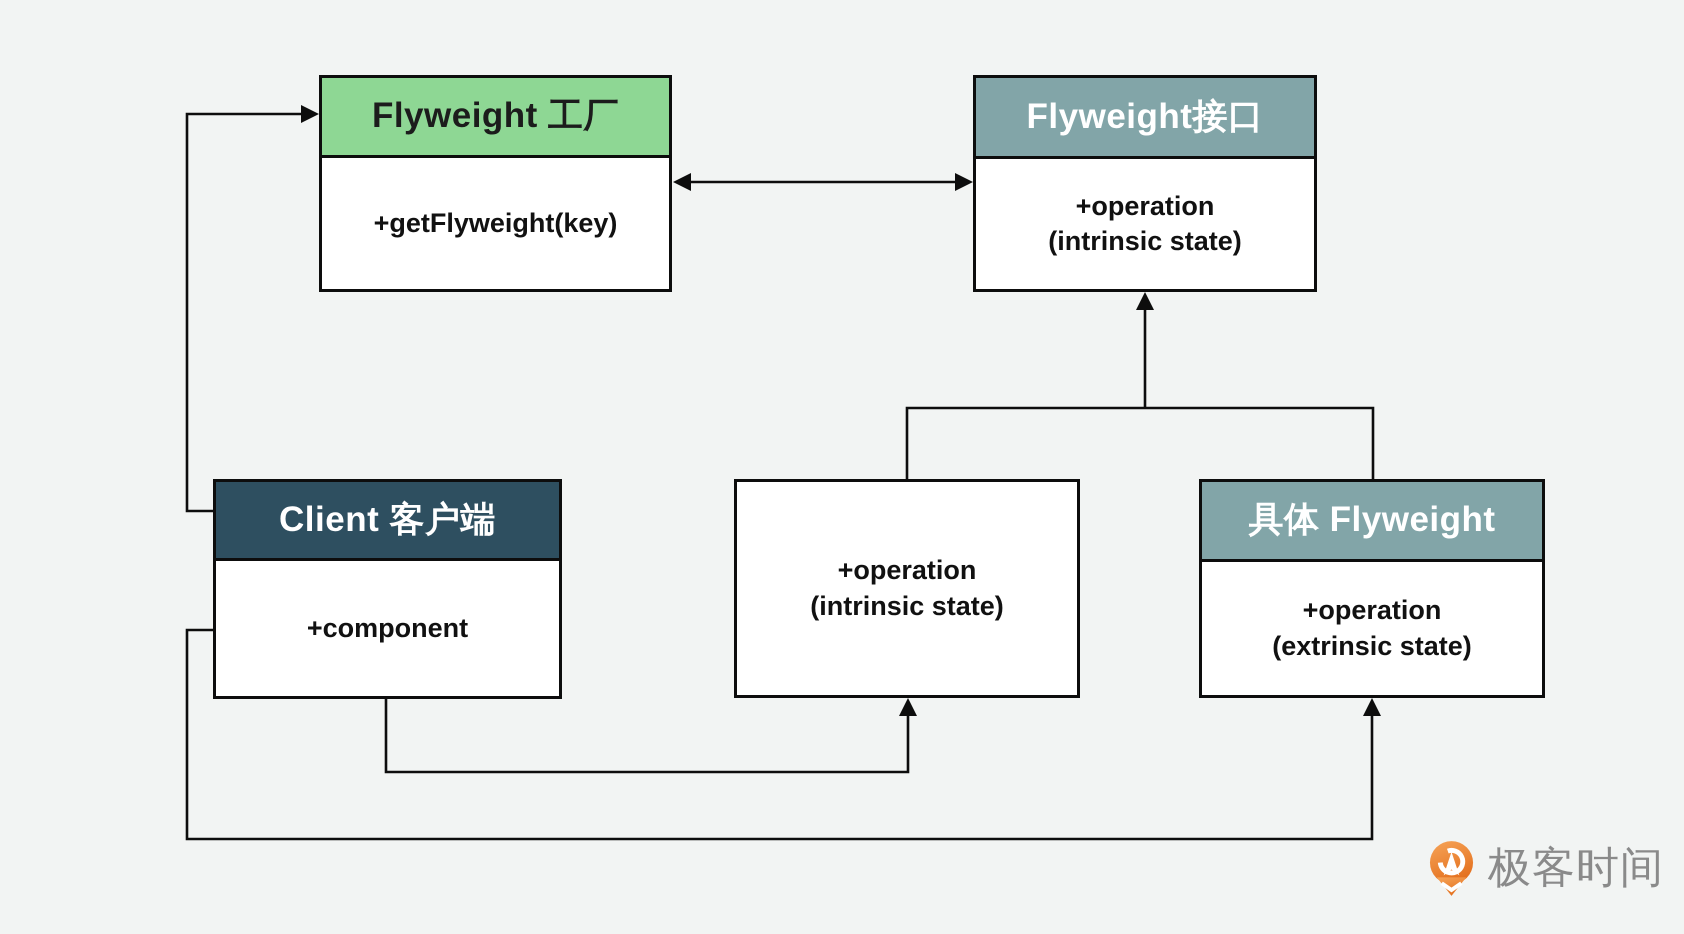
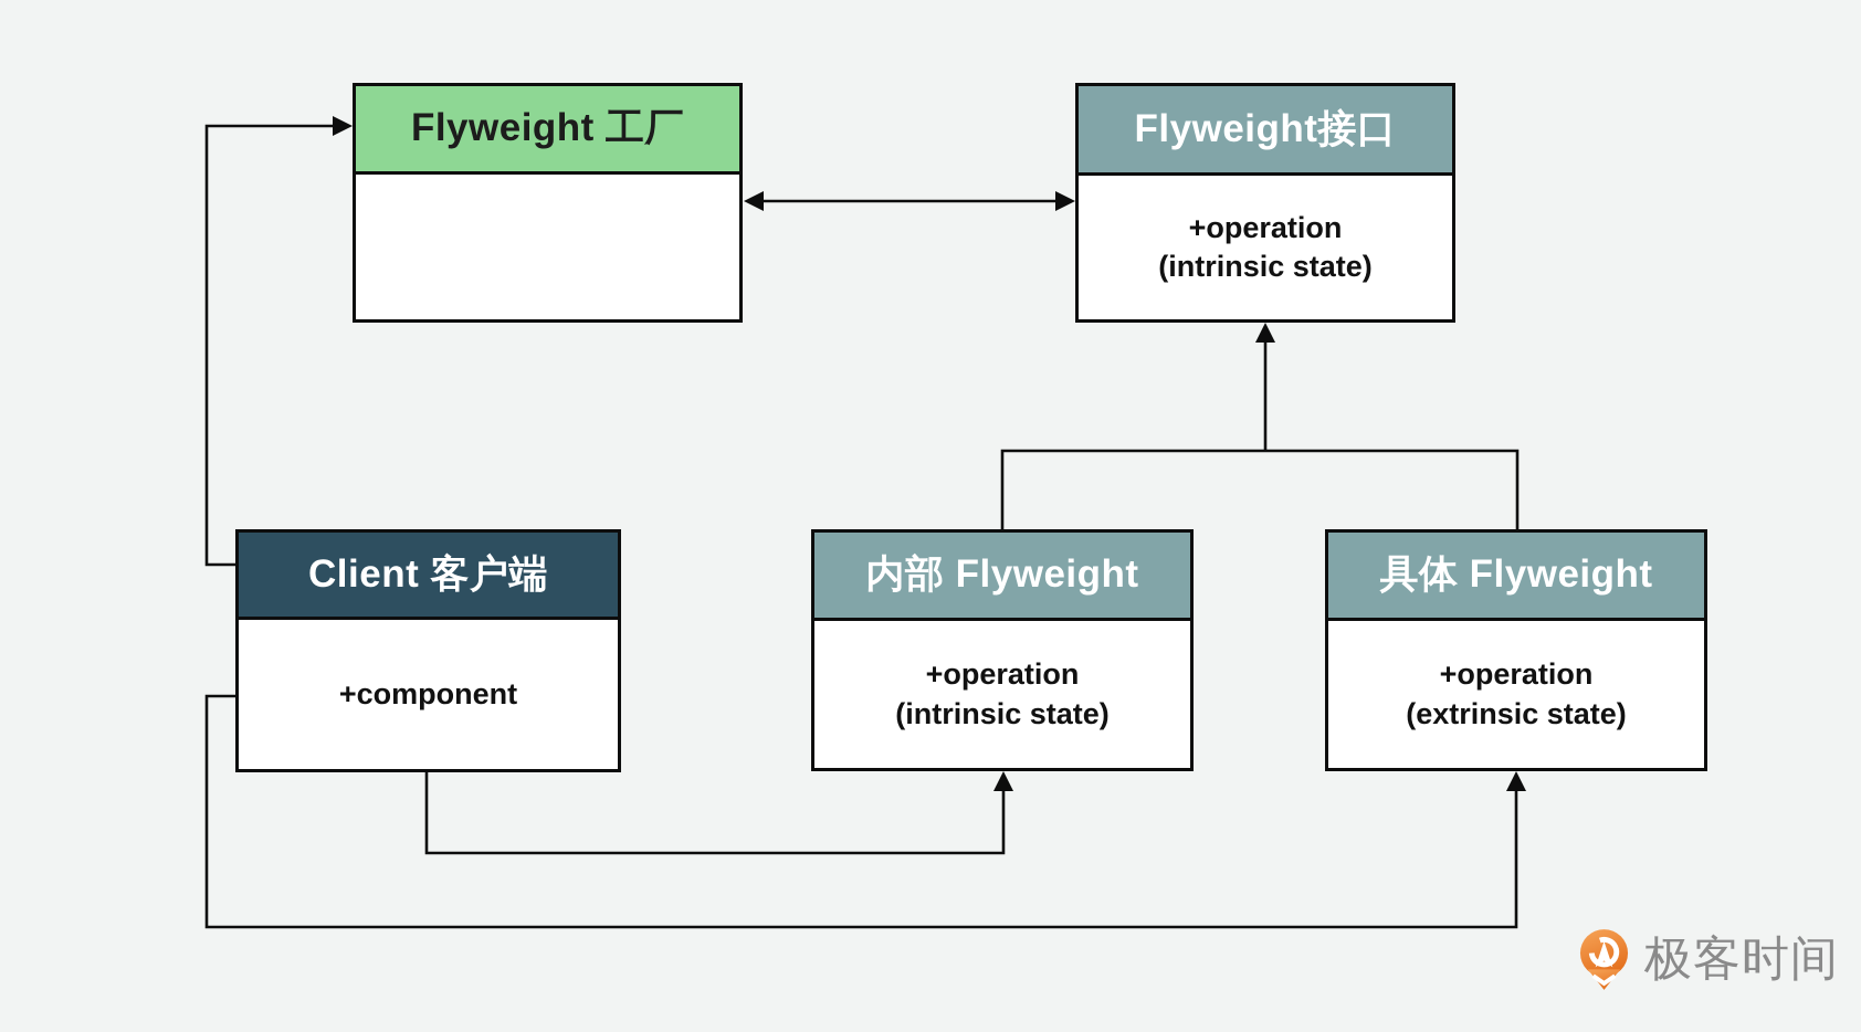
  Flyweight 工厂
- +getFlyweight(key)
  Flyweight接口
  +operation
  (intrinsic state)
  Client 客户端
  +component
+ 内部 Flyweight
  +operation
  (intrinsic state)
  具体 Flyweight
  +operation
  (extrinsic state)
  极客时间
